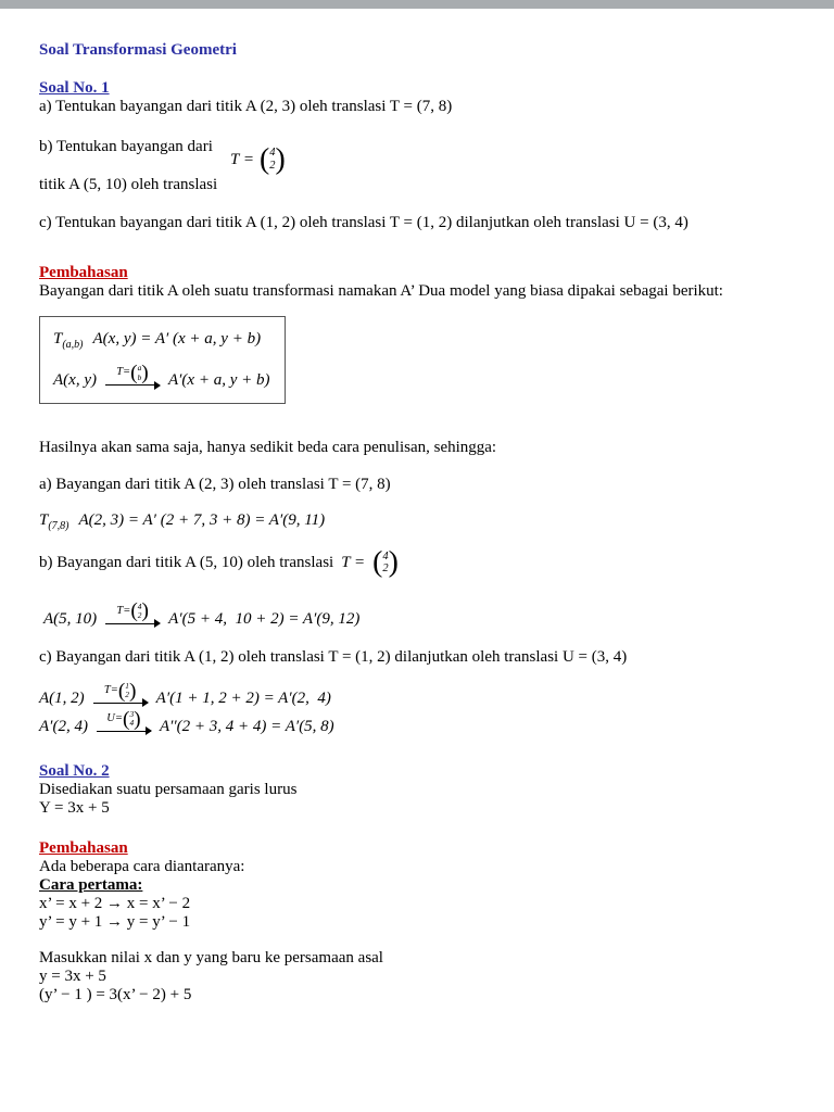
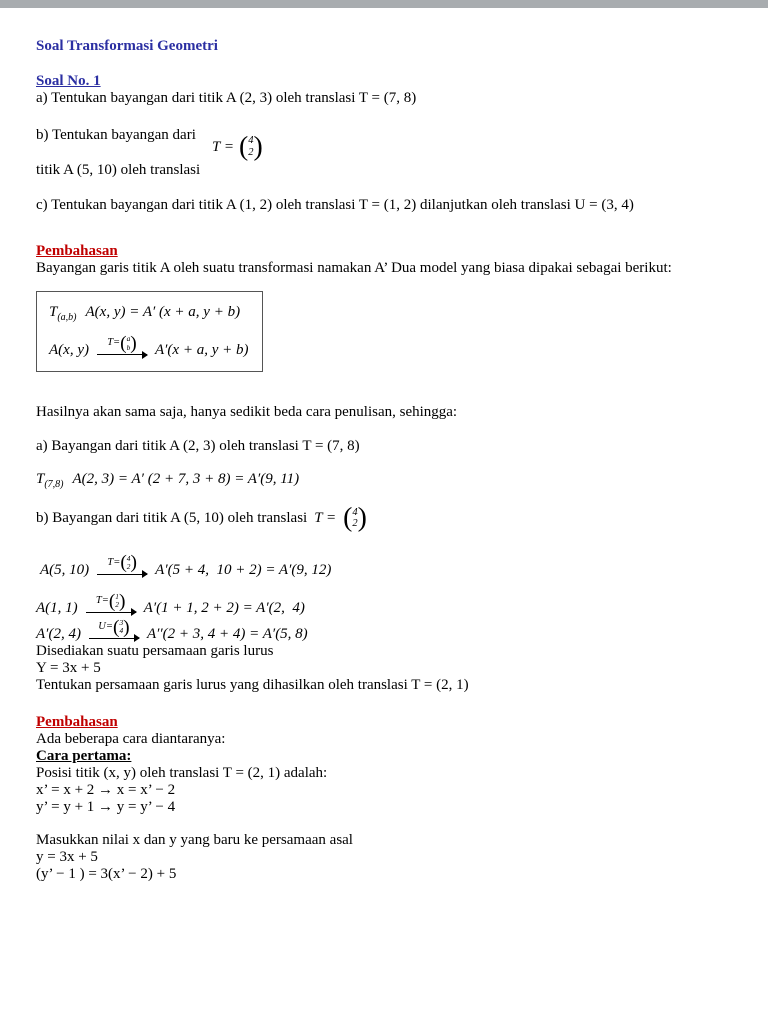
  Soal Transformasi Geometri
  Soal No. 1
  a) Tentukan bayangan dari titik A (2, 3) oleh translasi T = (7, 8)
  b) Tentukan bayangan dari
  titik A (5, 10) oleh translasi
  T =
  (
  4
  2
  )
  c) Tentukan bayangan dari titik A (1, 2) oleh translasi T = (1, 2) dilanjutkan oleh translasi U = (3, 4)
  Pembahasan
- Bayangan dari titik A oleh suatu transformasi namakan A’ Dua model yang biasa dipakai sebagai berikut:
+ Bayangan garis titik A oleh suatu transformasi namakan A’ Dua model yang biasa dipakai sebagai berikut:
  T(a,b)A(x, y) = A′ (x + a, y + b)
  A(x, y)
  T=
  (
  a
  b
  )
  A′(x + a, y + b)
  Hasilnya akan sama saja, hanya sedikit beda cara penulisan, sehingga:
  a) Bayangan dari titik A (2, 3) oleh translasi T = (7, 8)
  T(7,8)A(2, 3) = A′ (2 + 7, 3 + 8) = A′(9, 11)
  b) Bayangan dari titik A (5, 10) oleh translasi
  T =
  (
  4
  2
  )
  A(5, 10)
  T=
  (
  4
  2
  )
  A′(5 + 4, 10 + 2) = A′(9, 12)
- c) Bayangan dari titik A (1, 2) oleh translasi T = (1, 2) dilanjutkan oleh translasi U = (3, 4)
- A(1, 2)
+ A(1, 1)
  T=
  (
  1
  2
  )
  A′(1 + 1, 2 + 2) = A′(2, 4)
  A′(2, 4)
  U=
  (
  3
  4
  )
  A′′(2 + 3, 4 + 4) = A′(5, 8)
- Soal No. 2
  Disediakan suatu persamaan garis lurus
  Y = 3x + 5
+ Tentukan persamaan garis lurus yang dihasilkan oleh translasi T = (2, 1)
  Pembahasan
  Ada beberapa cara diantaranya:
  Cara pertama:
+ Posisi titik (x, y) oleh translasi T = (2, 1) adalah:
  x’ = x + 2 → x = x’ − 2
- y’ = y + 1 → y = y’ − 1
+ y’ = y + 1 → y = y’ − 4
  Masukkan nilai x dan y yang baru ke persamaan asal
  y = 3x + 5
  (y’ − 1 ) = 3(x’ − 2) + 5
